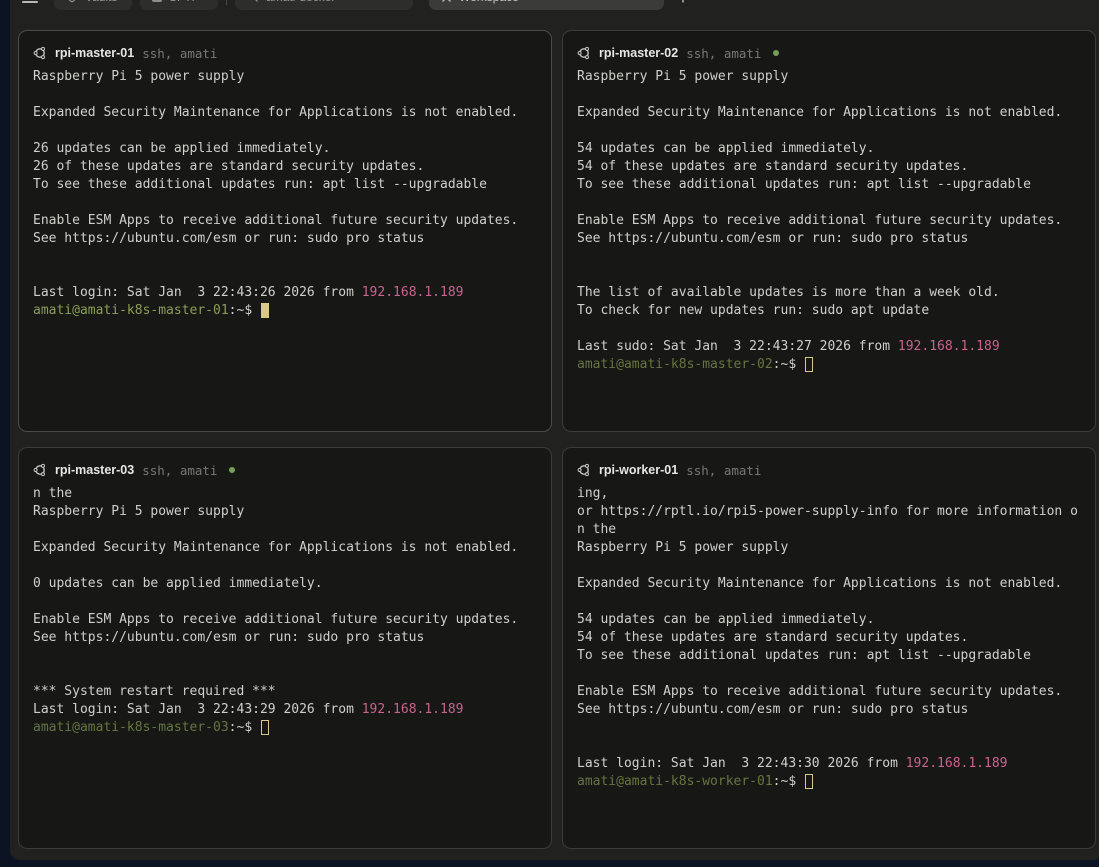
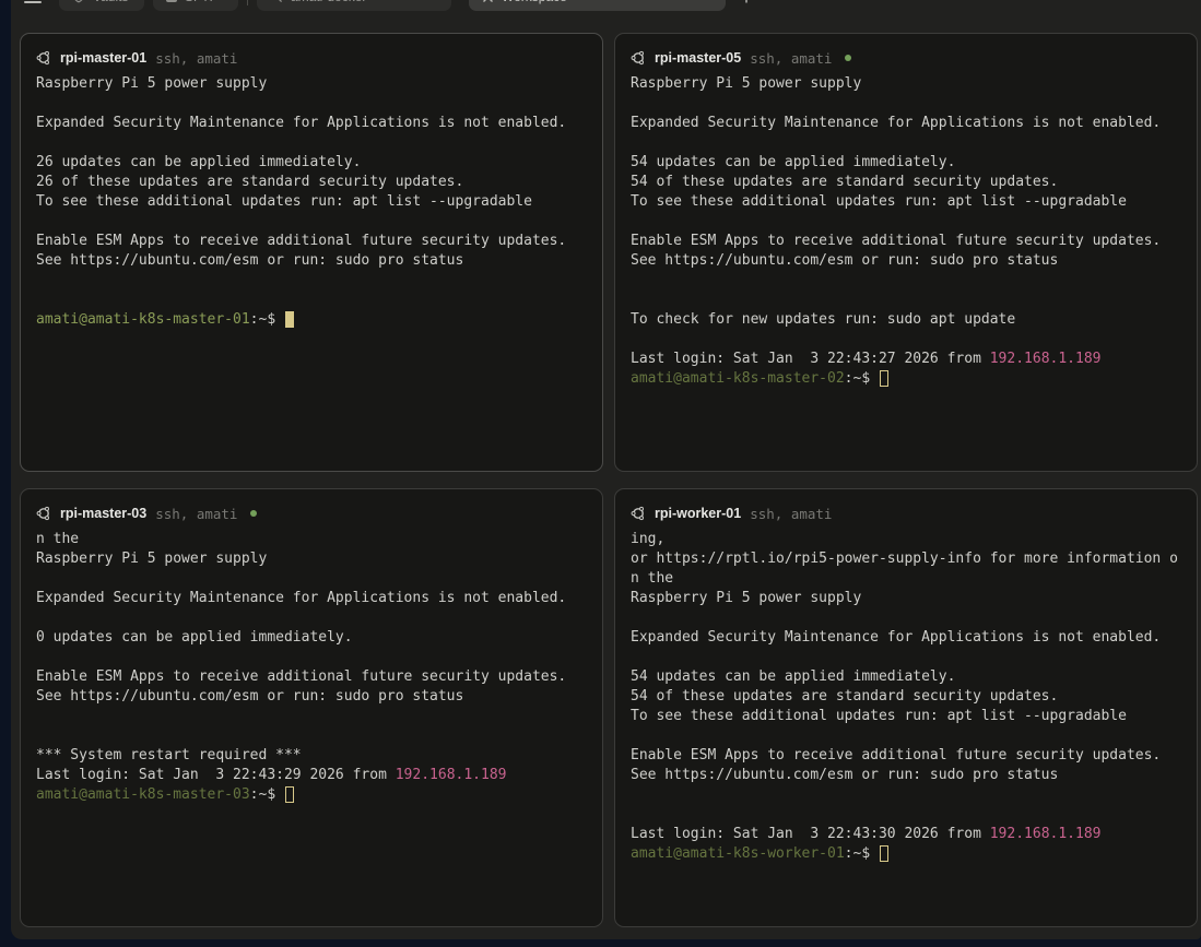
  rpi-master-01
  ssh, amati
  Raspberry Pi 5 power supply
  Expanded Security Maintenance for Applications is not enabled.
  26 updates can be applied immediately.
  26 of these updates are standard security updates.
  To see these additional updates run: apt list --upgradable
  Enable ESM Apps to receive additional future security updates.
  See https://ubuntu.com/esm or run: sudo pro status
- Last login: Sat Jan 3 22:43:26 2026 from 192.168.1.189
  amati@amati-k8s-master-01:~$
- rpi-master-02
+ rpi-master-05
  ssh, amati
  Raspberry Pi 5 power supply
  Expanded Security Maintenance for Applications is not enabled.
  54 updates can be applied immediately.
  54 of these updates are standard security updates.
  To see these additional updates run: apt list --upgradable
  Enable ESM Apps to receive additional future security updates.
  See https://ubuntu.com/esm or run: sudo pro status
- The list of available updates is more than a week old.
  To check for new updates run: sudo apt update
- Last sudo: Sat Jan 3 22:43:27 2026 from 192.168.1.189
+ Last login: Sat Jan 3 22:43:27 2026 from 192.168.1.189
  amati@amati-k8s-master-02:~$
  rpi-master-03
  ssh, amati
  n the
  Raspberry Pi 5 power supply
  Expanded Security Maintenance for Applications is not enabled.
  0 updates can be applied immediately.
  Enable ESM Apps to receive additional future security updates.
  See https://ubuntu.com/esm or run: sudo pro status
  *** System restart required ***
  Last login: Sat Jan 3 22:43:29 2026 from 192.168.1.189
  amati@amati-k8s-master-03:~$
  rpi-worker-01
  ssh, amati
  ing,
  or https://rptl.io/rpi5-power-supply-info for more information o
  n the
  Raspberry Pi 5 power supply
  Expanded Security Maintenance for Applications is not enabled.
  54 updates can be applied immediately.
  54 of these updates are standard security updates.
  To see these additional updates run: apt list --upgradable
  Enable ESM Apps to receive additional future security updates.
  See https://ubuntu.com/esm or run: sudo pro status
  Last login: Sat Jan 3 22:43:30 2026 from 192.168.1.189
  amati@amati-k8s-worker-01:~$
